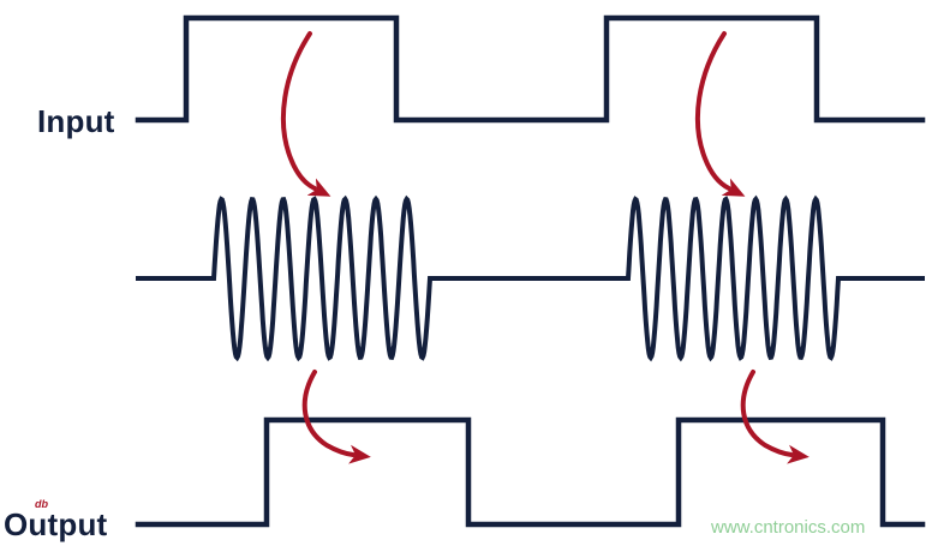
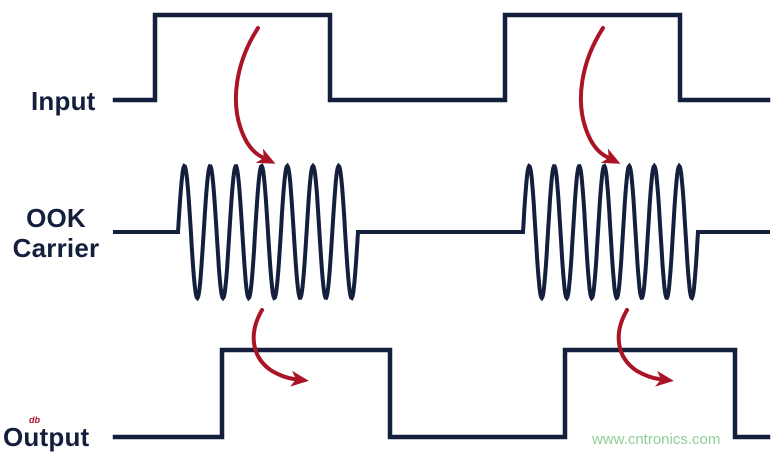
  Input
+ OOK
+ Carrier
  Output
  db
  www.cntronics.com
